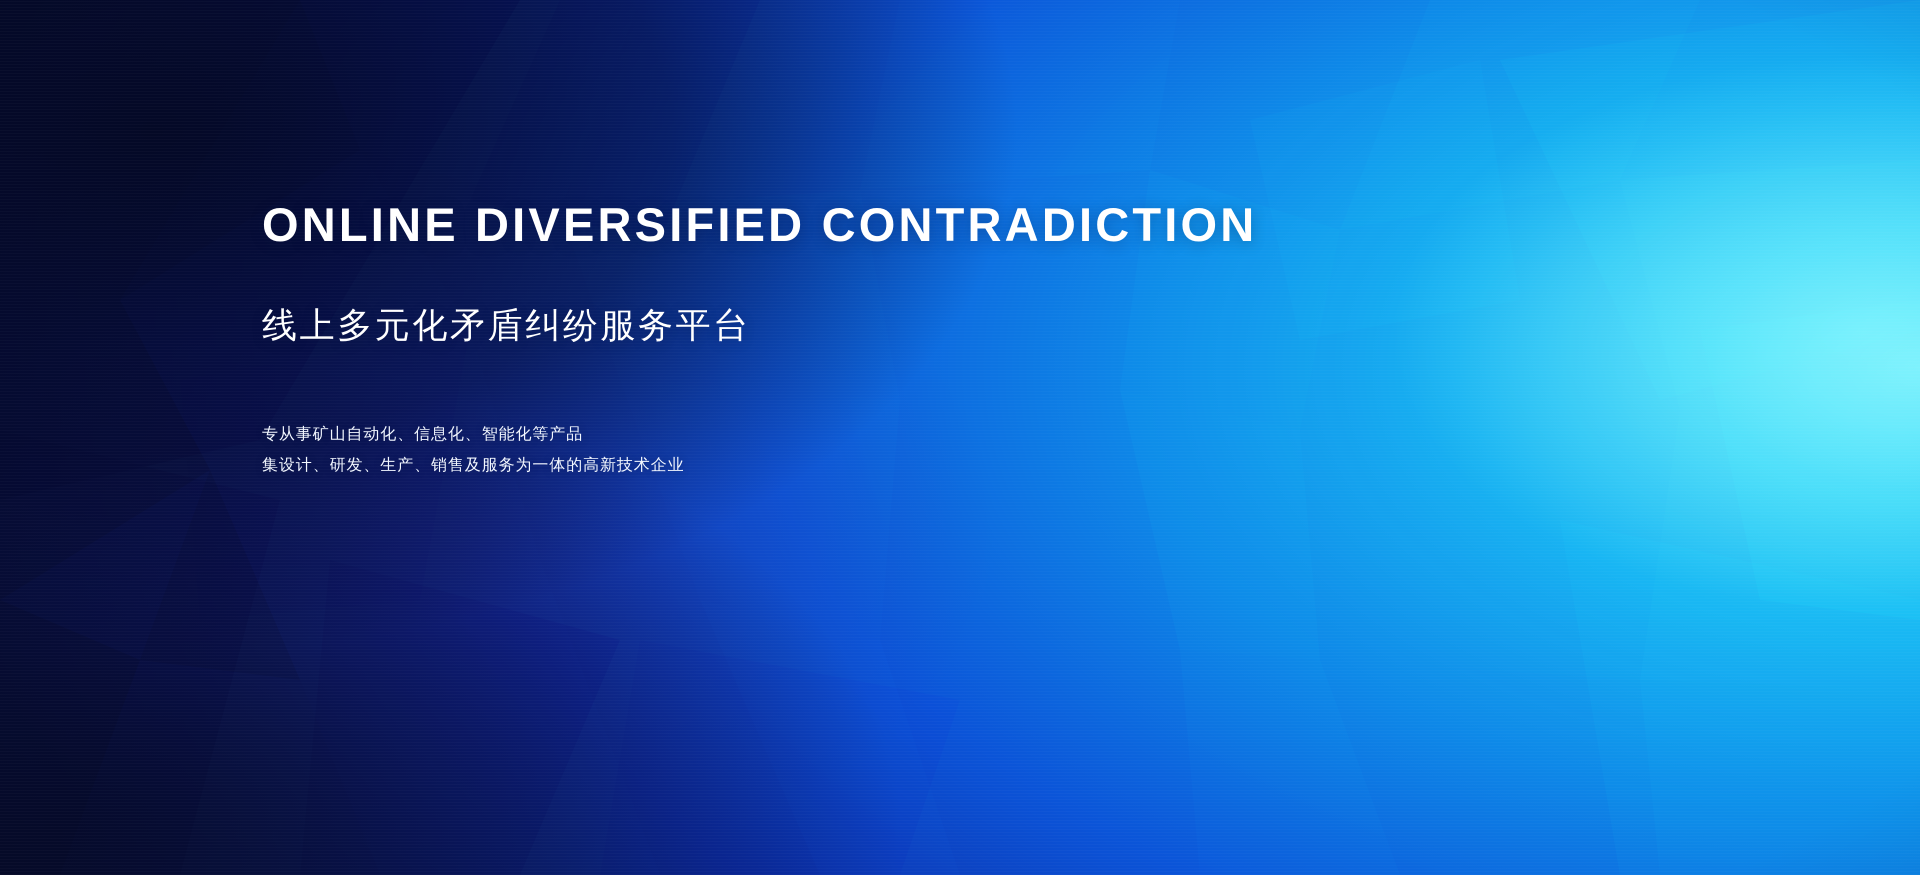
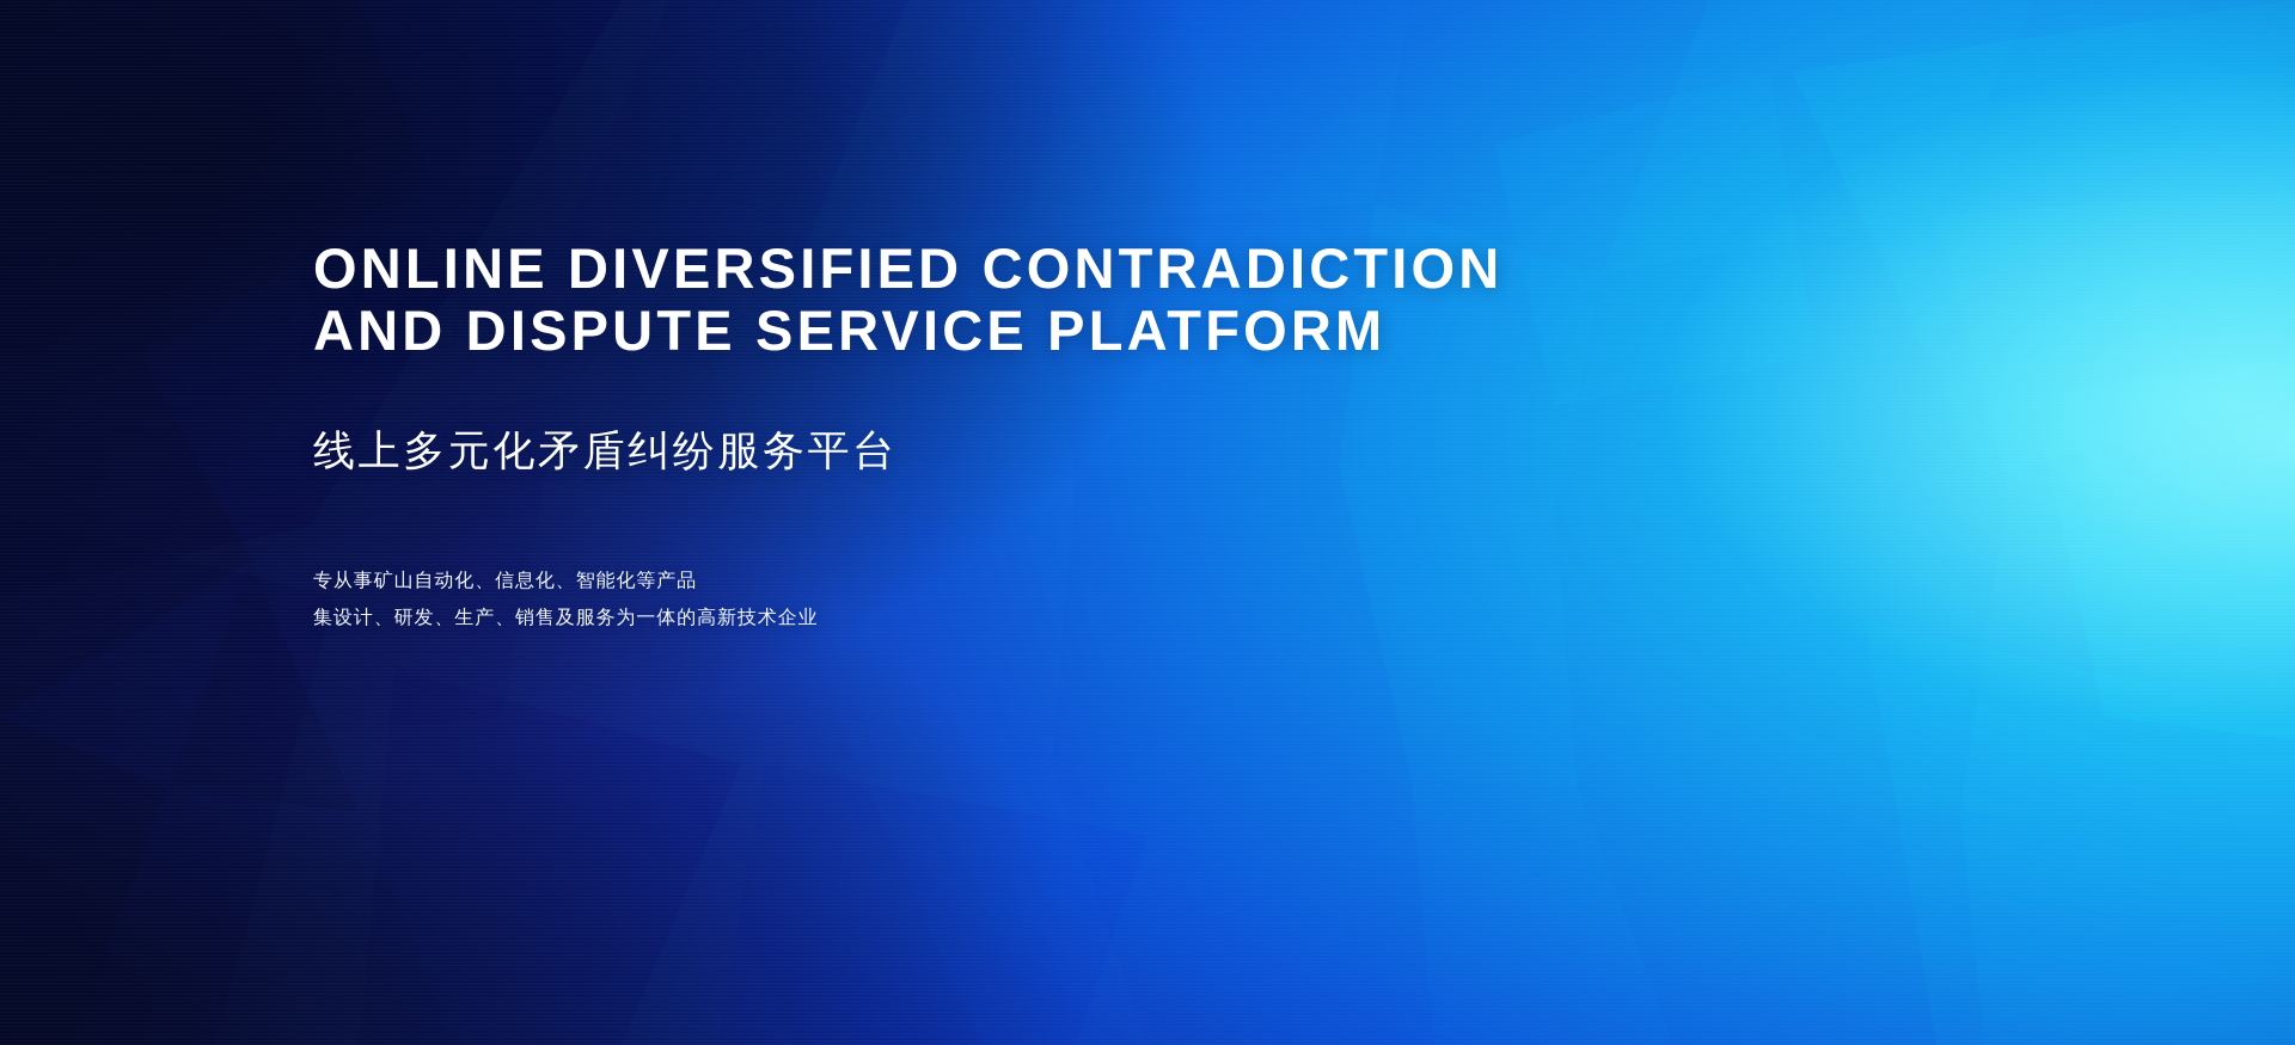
  ONLINE DIVERSIFIED CONTRADICTION
+ AND DISPUTE SERVICE PLATFORM
  线上多元化矛盾纠纷服务平台
  专从事矿山自动化、信息化、智能化等产品
  集设计、研发、生产、销售及服务为一体的高新技术企业
